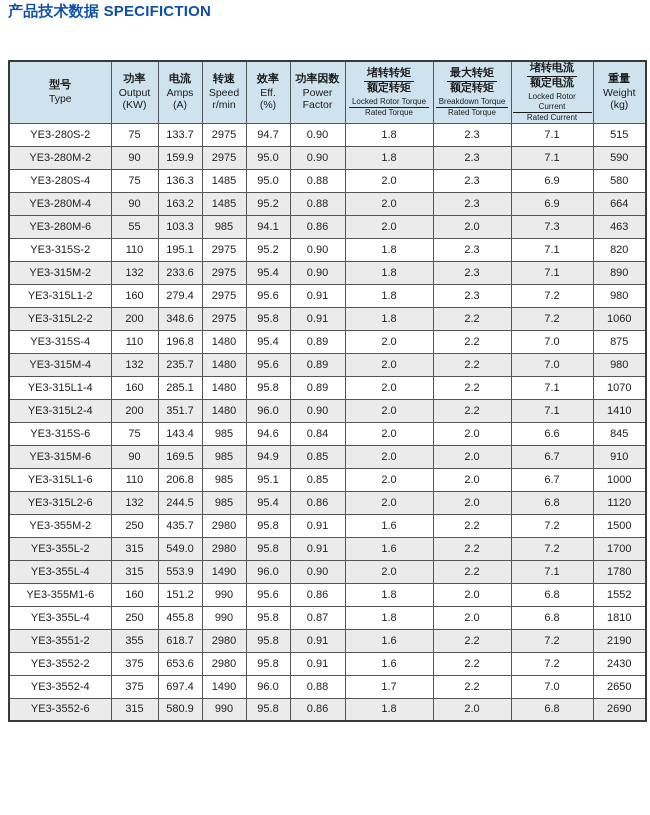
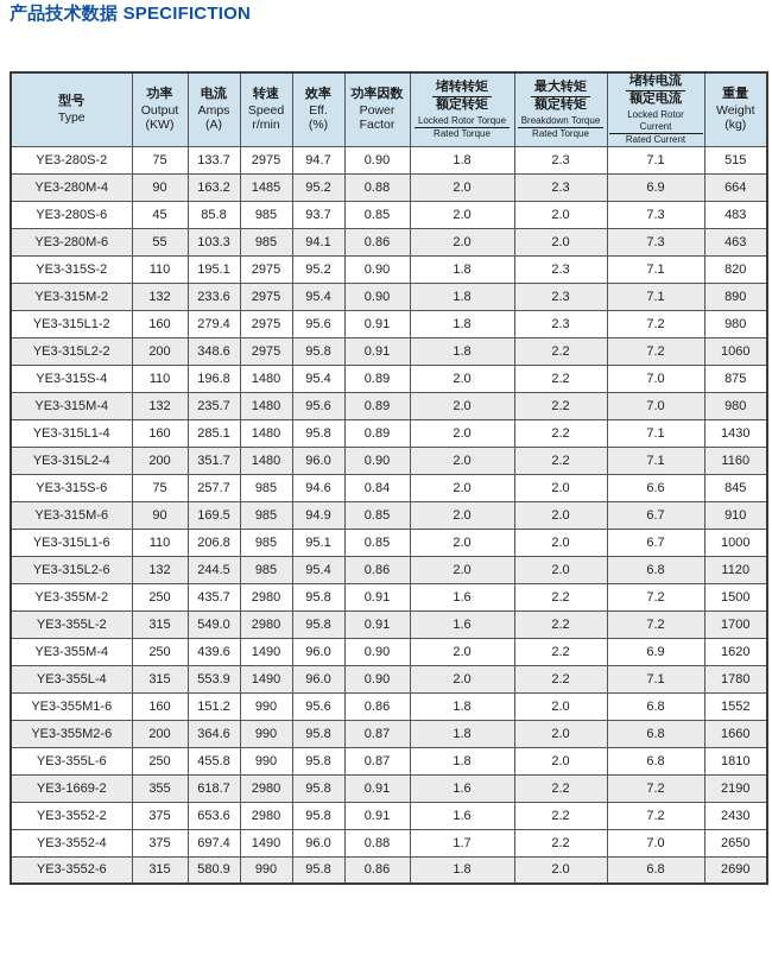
  产品技术数据 SPECIFICTION
  型号 Type	功率 Output (KW)	电流 Amps (A)	转速 Speed r/min	效率 Eff. (%)	功率因数 Power Factor	堵转转矩 额定转矩 Locked Rotor Torque Rated Torque	最大转矩 额定转矩 Breakdown Torque Rated Torque	堵转电流 额定电流 Locked Rotor Current Rated Current	重量 Weight (kg)
  YE3-280S-2	75	133.7	2975	94.7	0.90	1.8	2.3	7.1	515
- YE3-280M-2	90	159.9	2975	95.0	0.90	1.8	2.3	7.1	590
- YE3-280S-4	75	136.3	1485	95.0	0.88	2.0	2.3	6.9	580
  YE3-280M-4	90	163.2	1485	95.2	0.88	2.0	2.3	6.9	664
+ YE3-280S-6	45	85.8	985	93.7	0.85	2.0	2.0	7.3	483
  YE3-280M-6	55	103.3	985	94.1	0.86	2.0	2.0	7.3	463
  YE3-315S-2	110	195.1	2975	95.2	0.90	1.8	2.3	7.1	820
  YE3-315M-2	132	233.6	2975	95.4	0.90	1.8	2.3	7.1	890
  YE3-315L1-2	160	279.4	2975	95.6	0.91	1.8	2.3	7.2	980
  YE3-315L2-2	200	348.6	2975	95.8	0.91	1.8	2.2	7.2	1060
  YE3-315S-4	110	196.8	1480	95.4	0.89	2.0	2.2	7.0	875
  YE3-315M-4	132	235.7	1480	95.6	0.89	2.0	2.2	7.0	980
- YE3-315L1-4	160	285.1	1480	95.8	0.89	2.0	2.2	7.1	1070
+ YE3-315L1-4	160	285.1	1480	95.8	0.89	2.0	2.2	7.1	1430
- YE3-315L2-4	200	351.7	1480	96.0	0.90	2.0	2.2	7.1	1410
+ YE3-315L2-4	200	351.7	1480	96.0	0.90	2.0	2.2	7.1	1160
- YE3-315S-6	75	143.4	985	94.6	0.84	2.0	2.0	6.6	845
+ YE3-315S-6	75	257.7	985	94.6	0.84	2.0	2.0	6.6	845
  YE3-315M-6	90	169.5	985	94.9	0.85	2.0	2.0	6.7	910
  YE3-315L1-6	110	206.8	985	95.1	0.85	2.0	2.0	6.7	1000
  YE3-315L2-6	132	244.5	985	95.4	0.86	2.0	2.0	6.8	1120
  YE3-355M-2	250	435.7	2980	95.8	0.91	1.6	2.2	7.2	1500
  YE3-355L-2	315	549.0	2980	95.8	0.91	1.6	2.2	7.2	1700
+ YE3-355M-4	250	439.6	1490	96.0	0.90	2.0	2.2	6.9	1620
  YE3-355L-4	315	553.9	1490	96.0	0.90	2.0	2.2	7.1	1780
  YE3-355M1-6	160	151.2	990	95.6	0.86	1.8	2.0	6.8	1552
+ YE3-355M2-6	200	364.6	990	95.8	0.87	1.8	2.0	6.8	1660
- YE3-355L-4	250	455.8	990	95.8	0.87	1.8	2.0	6.8	1810
+ YE3-355L-6	250	455.8	990	95.8	0.87	1.8	2.0	6.8	1810
- YE3-3551-2	355	618.7	2980	95.8	0.91	1.6	2.2	7.2	2190
+ YE3-1669-2	355	618.7	2980	95.8	0.91	1.6	2.2	7.2	2190
  YE3-3552-2	375	653.6	2980	95.8	0.91	1.6	2.2	7.2	2430
  YE3-3552-4	375	697.4	1490	96.0	0.88	1.7	2.2	7.0	2650
  YE3-3552-6	315	580.9	990	95.8	0.86	1.8	2.0	6.8	2690
